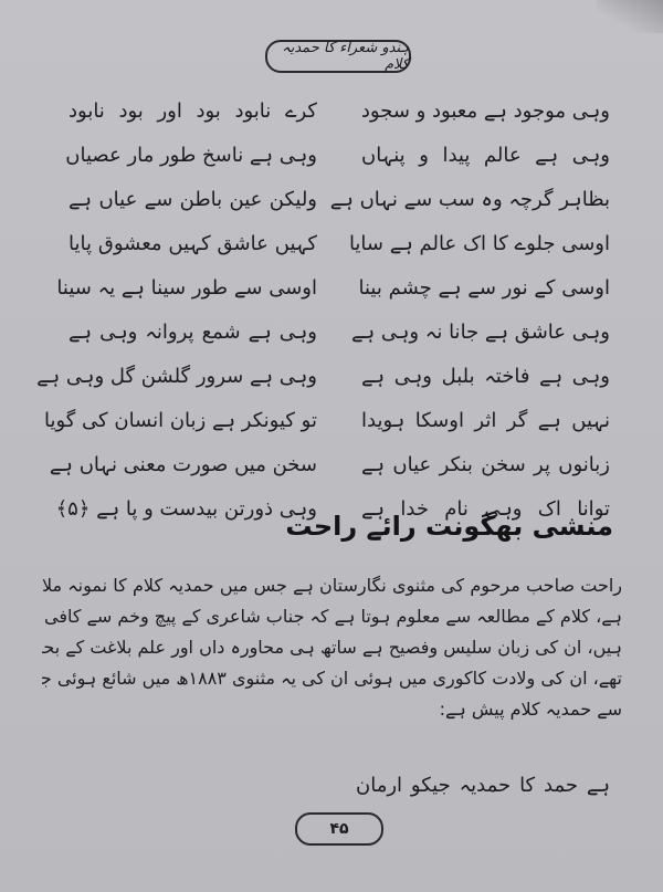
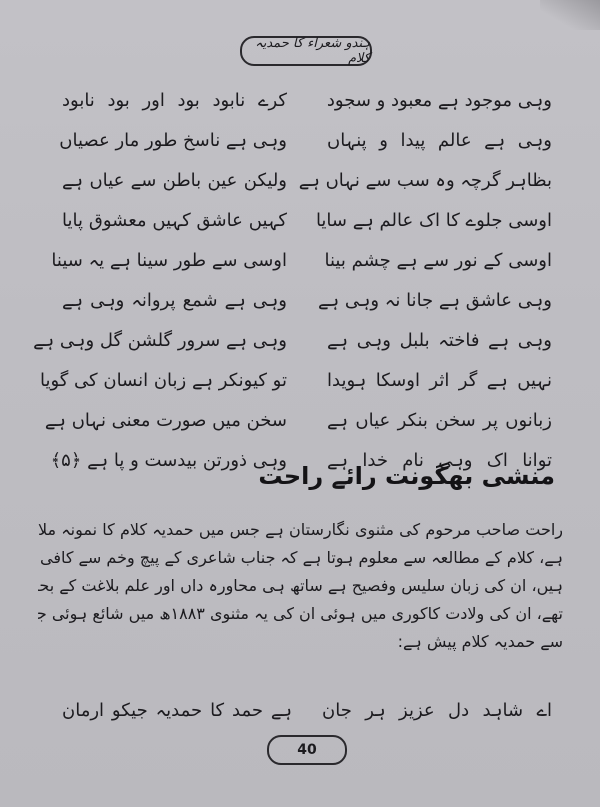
  ہندو شعراء کا حمدیہ کلام
  وہی موجود ہے معبود و سجود
  کرے نابود بود اور بود نابود
  وہی ہے عالم پیدا و پنہاں
  وہی ہے ناسخ طور مار عصیاں
  بظاہر گرچہ وہ سب سے نہاں ہے
  ولیکن عین باطن سے عیاں ہے
  اوسی جلوے کا اک عالم ہے سایا
  کہیں عاشق کہیں معشوق پایا
  اوسی کے نور سے ہے چشم بینا
  اوسی سے طور سینا ہے یہ سینا
  وہی عاشق ہے جانا نہ وہی ہے
  وہی ہے شمع پروانہ وہی ہے
  وہی ہے فاختہ بلبل وہی ہے
  وہی ہے سرور گلشن گل وہی ہے
  نہیں ہے گر اثر اوسکا ہویدا
  تو کیونکر ہے زبان انسان کی گویا
  زبانوں پر سخن بنکر عیاں ہے
  سخن میں صورت معنی نہاں ہے
  توانا اک وہی نام خدا ہے
  وہی ذورتن بیدست و پا ہے ﴿۵﴾
  منشی بھگونت رائے راحت
  راحت صاحب مرحوم کی مثنوی نگارستان ہے جس میں حمدیہ کلام کا نمونہ ملا
  ہے، کلام کے مطالعہ سے معلوم ہوتا ہے کہ جناب شاعری کے پیچ وخم سے کافی
  ہیں، ان کی زبان سلیس وفصیح ہے ساتھ ہی محاورہ داں اور علم بلاغت کے بح
  تھے، ان کی ولادت کاکوری میں ہوئی ان کی یہ مثنوی ۱۸۸۳ھ میں شائع ہوئی ج
  سے حمدیہ کلام پیش ہے:
+ اے شاہد دل عزیز ہر جان
  ہے حمد کا حمدیہ جیکو ارمان
- ۴۵
+ 40
